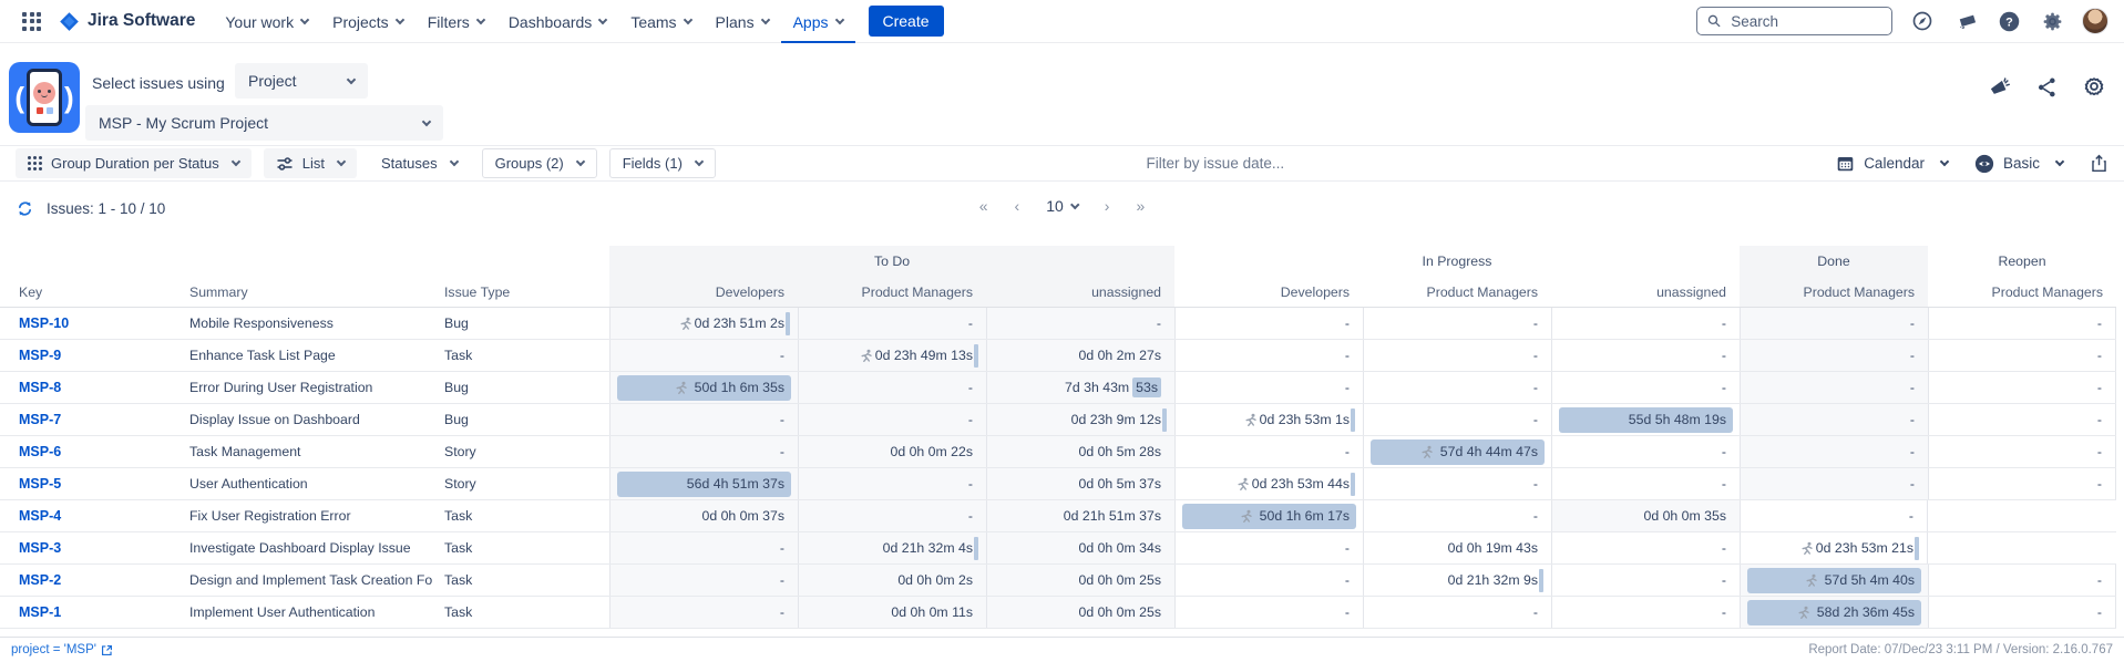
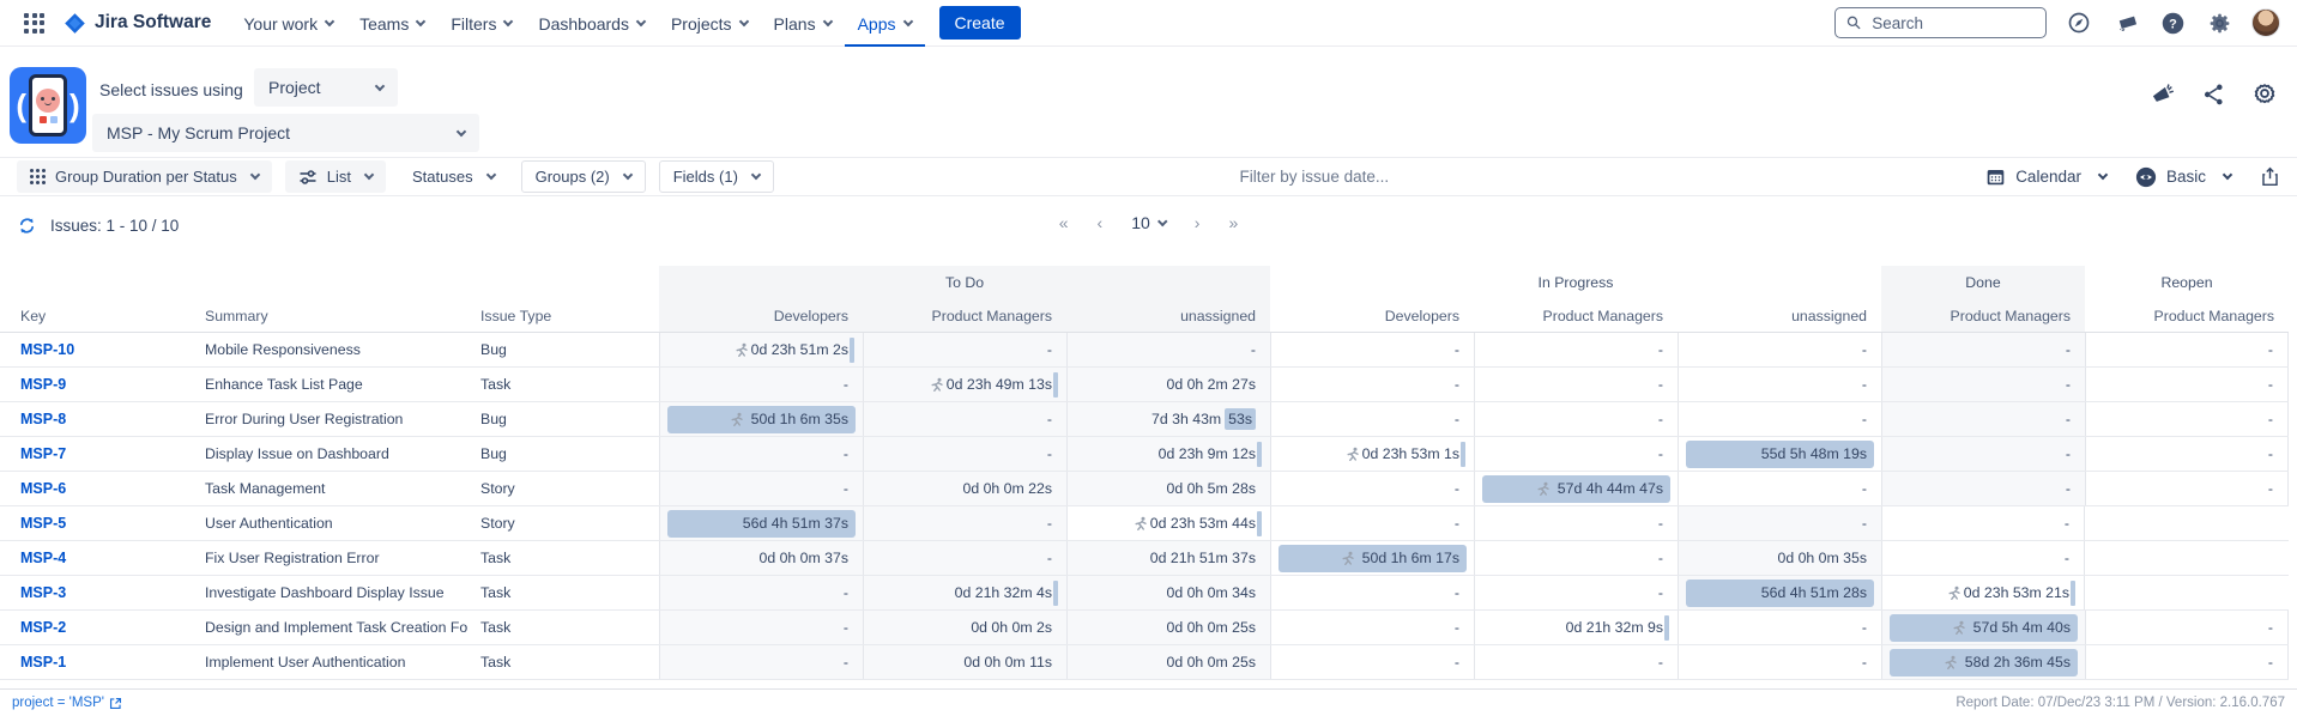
  Jira Software
  Your work
- Projects
+ Teams
  Filters
  Dashboards
- Teams
+ Projects
  Plans
  Apps
  Create
  Search
  ?
  (
  )
  Select issues using
  Project
  MSP - My Scrum Project
  Group Duration per Status
  List
  Statuses
  Groups (2)
  Fields (1)
  Filter by issue date...
  Calendar
  Basic
  Issues: 1 - 10 / 10
  «
  ‹
  10
  ›
  »
  To Do
  In Progress
  Done
  Reopen
  Key
  Summary
  Issue Type
  Developers
  Product Managers
  unassigned
  Developers
  Product Managers
  unassigned
  Product Managers
  Product Managers
  MSP-10
  Mobile Responsiveness
  Bug
  0d 23h 51m 2s
  -
  -
  -
  -
  -
  -
  -
  MSP-9
  Enhance Task List Page
  Task
  -
  0d 23h 49m 13s
  0d 0h 2m 27s
  -
  -
  -
  -
  -
  MSP-8
  Error During User Registration
  Bug
  50d 1h 6m 35s
  -
  7d 3h 43m
  53s
  -
  -
  -
  -
  -
  MSP-7
  Display Issue on Dashboard
  Bug
  -
  -
  0d 23h 9m 12s
  0d 23h 53m 1s
  -
  55d 5h 48m 19s
  -
  -
  MSP-6
  Task Management
  Story
  -
  0d 0h 0m 22s
  0d 0h 5m 28s
  -
  57d 4h 44m 47s
  -
  -
  -
  MSP-5
  User Authentication
  Story
  56d 4h 51m 37s
  -
- 0d 0h 5m 37s
  0d 23h 53m 44s
  -
  -
  -
  -
  MSP-4
  Fix User Registration Error
  Task
  0d 0h 0m 37s
  -
  0d 21h 51m 37s
  50d 1h 6m 17s
  -
  0d 0h 0m 35s
  -
  MSP-3
  Investigate Dashboard Display Issue
  Task
  -
  0d 21h 32m 4s
  0d 0h 0m 34s
  -
- 0d 0h 19m 43s
  -
+ 56d 4h 51m 28s
  0d 23h 53m 21s
  MSP-2
  Design and Implement Task Creation Fo
  Task
  -
  0d 0h 0m 2s
  0d 0h 0m 25s
  -
  0d 21h 32m 9s
  -
  57d 5h 4m 40s
  -
  MSP-1
  Implement User Authentication
  Task
  -
  0d 0h 0m 11s
  0d 0h 0m 25s
  -
  -
  -
  58d 2h 36m 45s
  -
  project = 'MSP'
  Report Date: 07/Dec/23 3:11 PM / Version: 2.16.0.767
